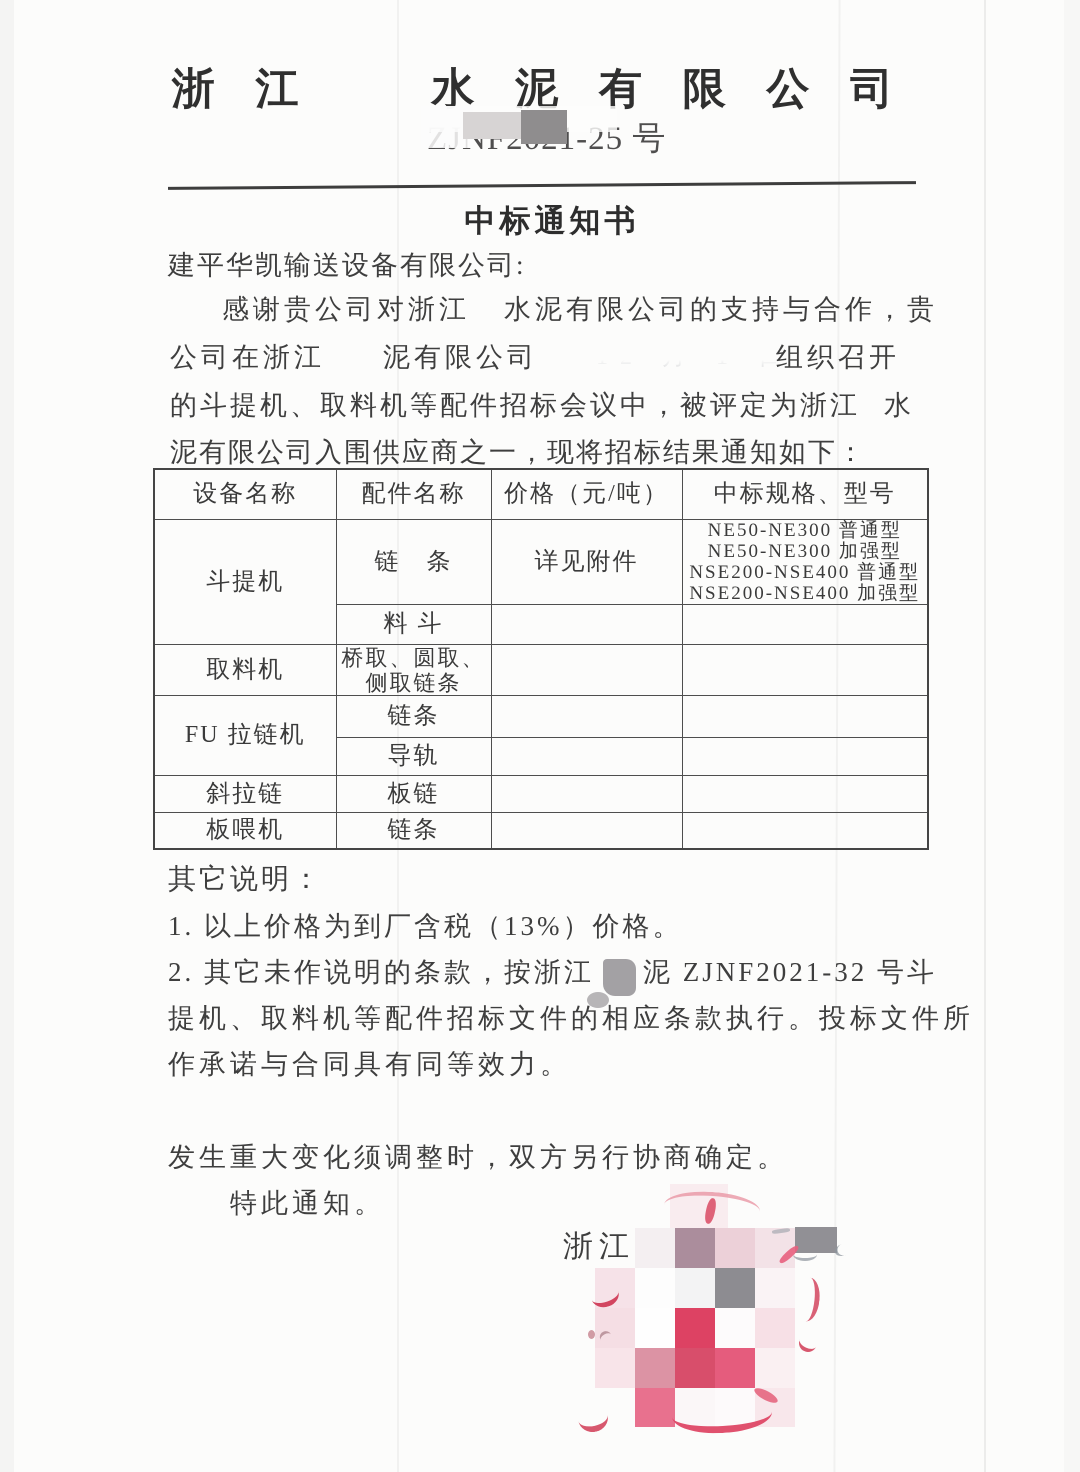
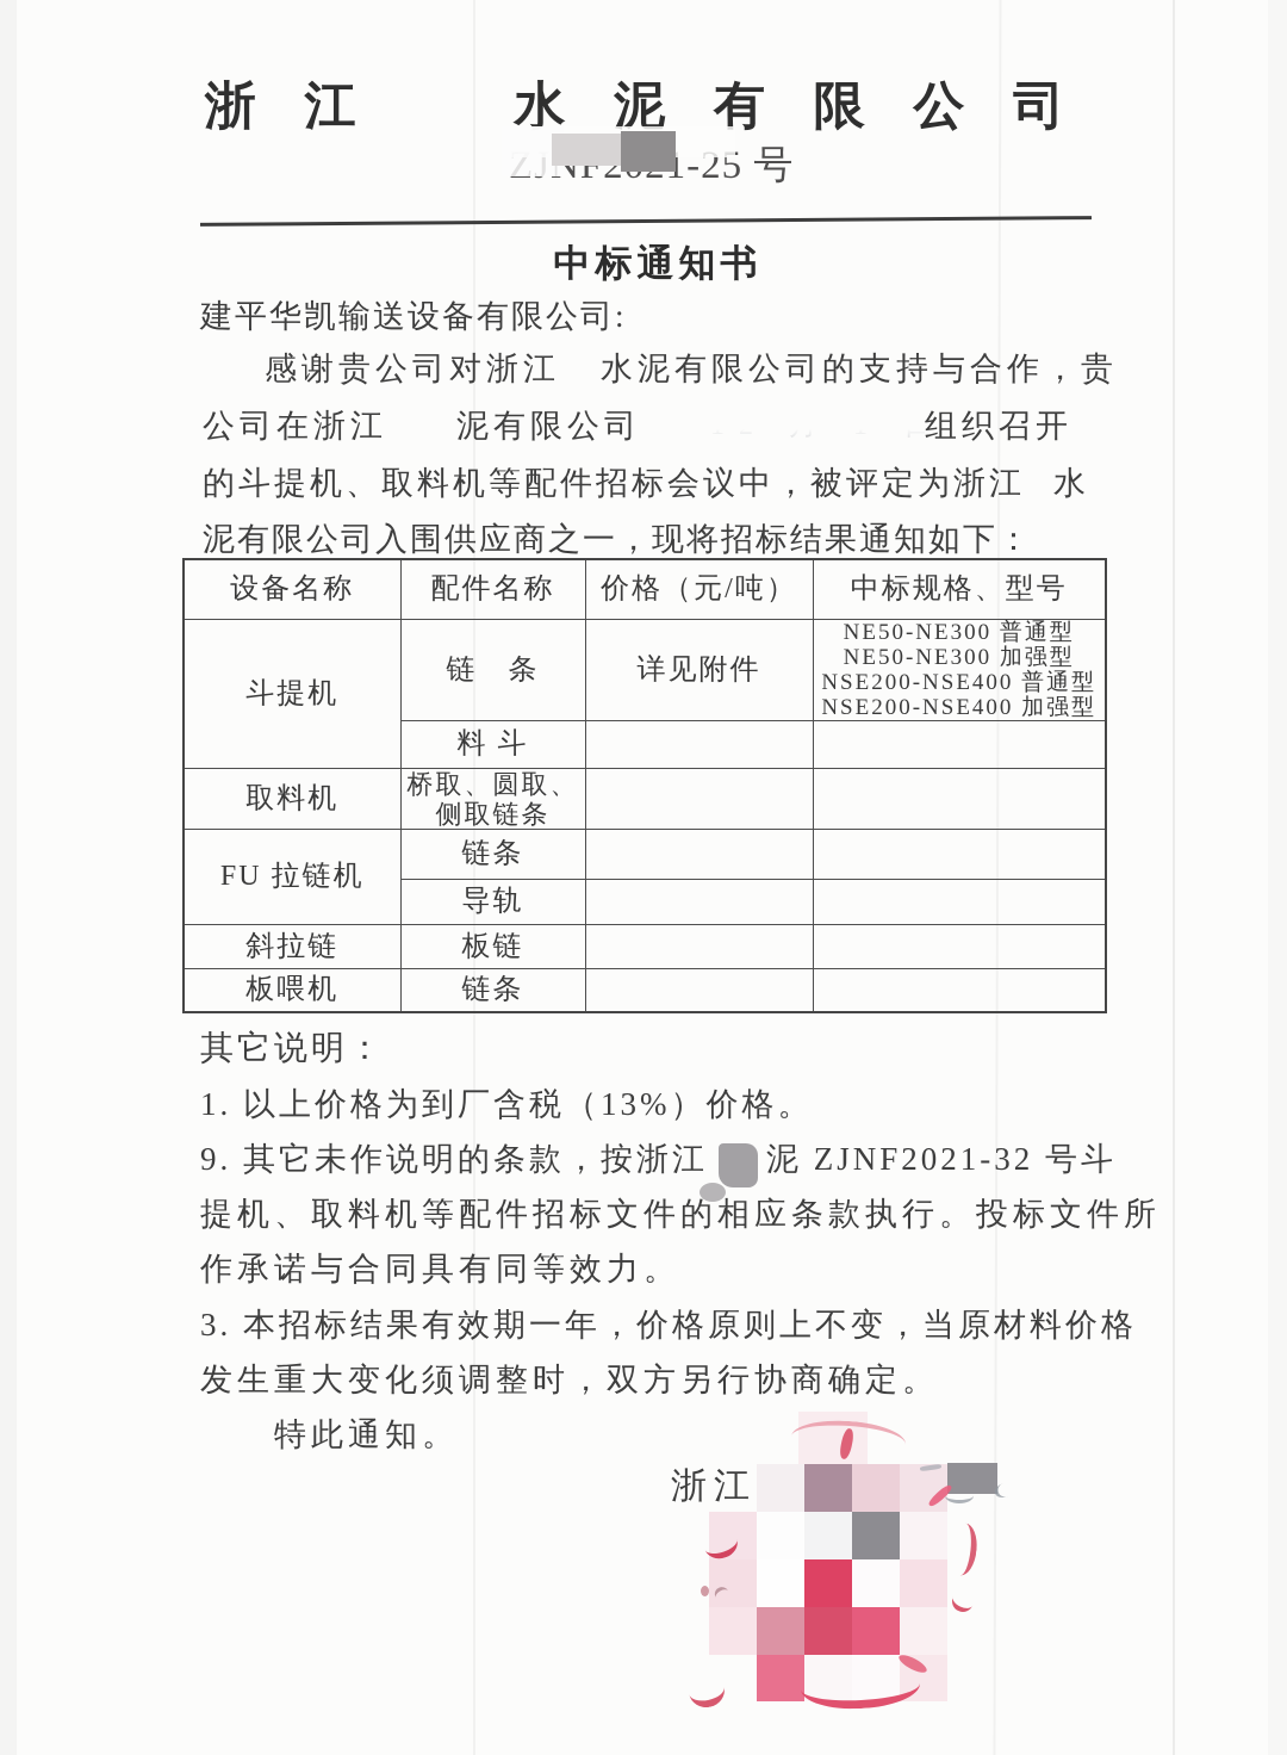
  浙 江
  水 泥 有 限 公 司
  ZJNF21-25 号
  中标通知书
  建平华凯输送设备有限公司:
  感谢贵公司对浙江
  水泥有限公司的支持与合作，贵
  公司在浙江
  泥有限公司
  组织召开
  的斗提机、取料机等配件招标会议中，被评定为浙江
  水
  泥有限公司入围供应商之一，现将招标结果通知如下：
  设备名称	配件名称	价格（元/吨）	中标规格、型号
  斗提机	链 条	详见附件	NE50-NE300 普通型 NE50-NE300 加强型 NSE200-NSE400 普通型 NSE200-NSE400 加强型
  料 斗
  取料机	桥取、圆取、 侧取链条
  FU 拉链机	链条
  导轨
  斜拉链	板链
  板喂机	链条
  其它说明：
  1. 以上价格为到厂含税（13%）价格。
- 2. 其它未作说明的条款，按浙江
+ 9. 其它未作说明的条款，按浙江
  泥 ZJNF2021-32 号斗
  提机、取料机等配件招标文件的相应条款执行。投标文件所
  作承诺与合同具有同等效力。
+ 3. 本招标结果有效期一年，价格原则上不变，当原材料价格
  发生重大变化须调整时，双方另行协商确定。
  特此通知。
  浙江
